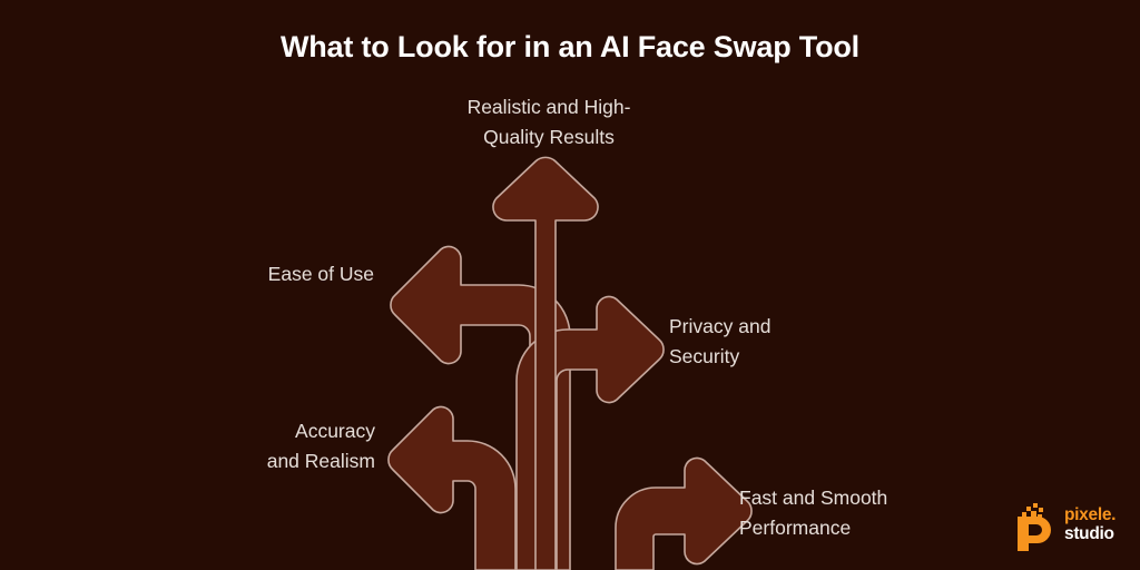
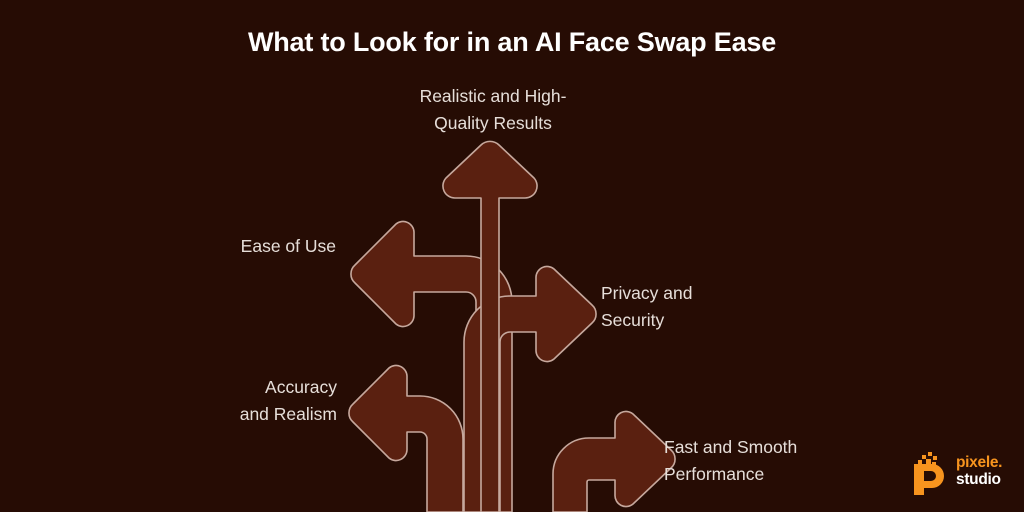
- What to Look for in an AI Face Swap Tool
+ What to Look for in an AI Face Swap Ease
  Realistic and High-
  Quality Results
  Ease of Use
  Privacy and
  Security
  Accuracy
  and Realism
  Fast and Smooth
  Performance
  pixele.
  studio
